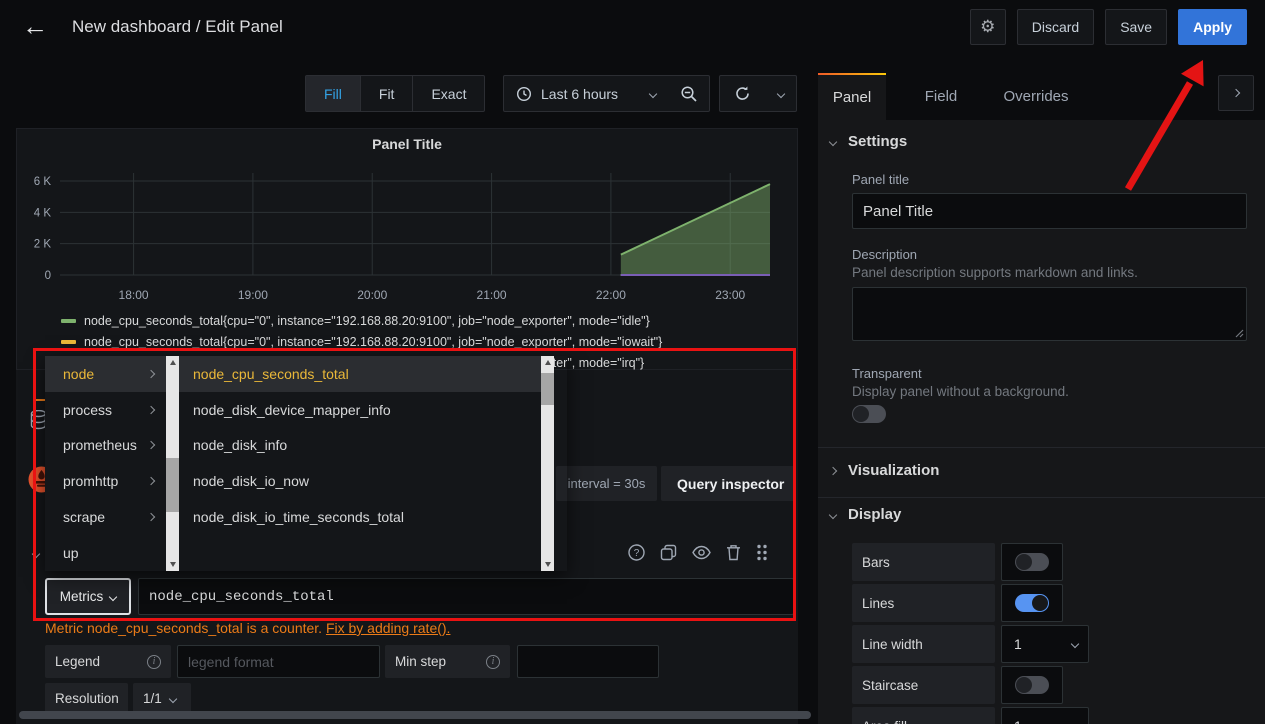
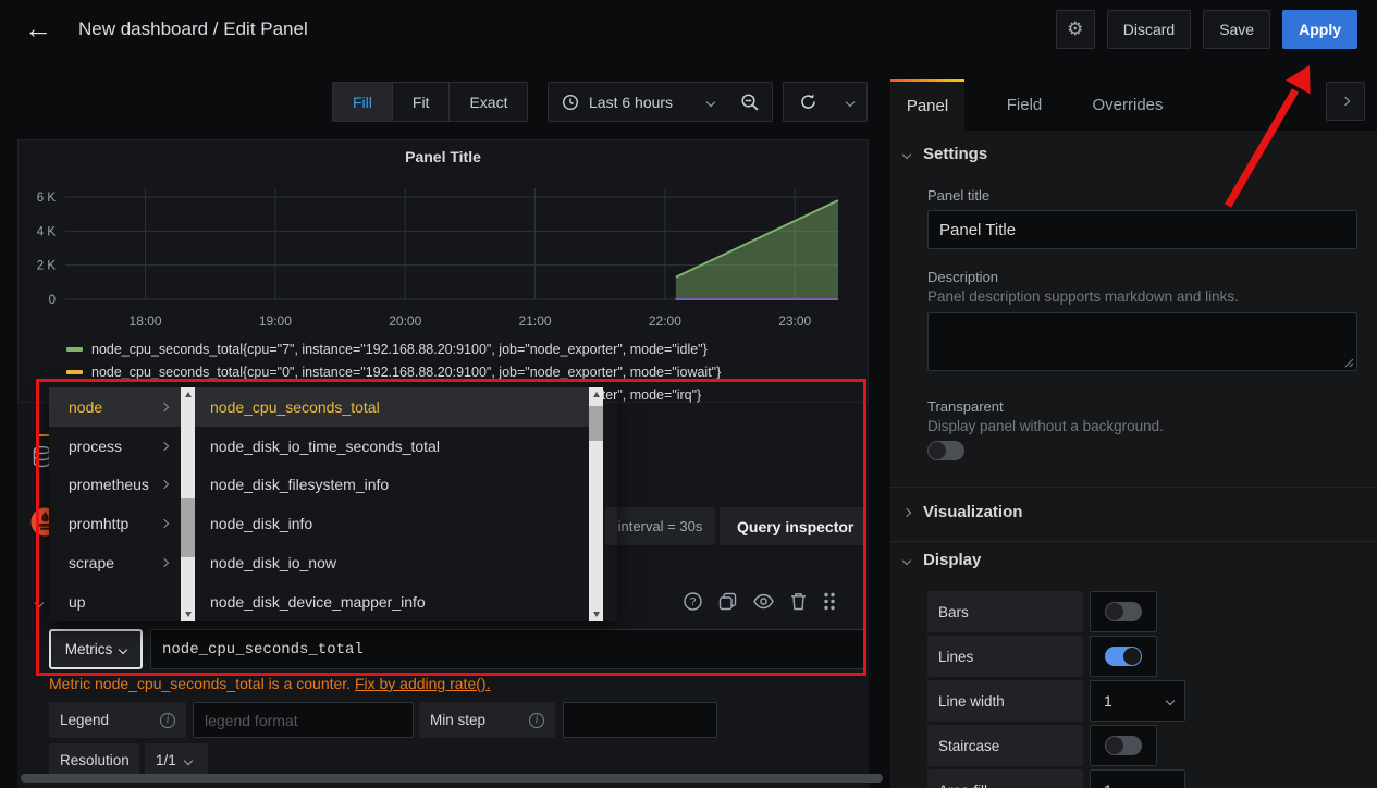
  ←
  New dashboard / Edit Panel
  ⚙
  Discard
  Save
  Apply
  Fill
  Fit
  Exact
  Last 6 hours
  Panel Title
  0
  2 K
  4 K
  6 K
  18:00
  19:00
  20:00
  21:00
  22:00
  23:00
- node_cpu_seconds_total{cpu="0", instance="192.168.88.20:9100", job="node_exporter", mode="idle"}
+ node_cpu_seconds_total{cpu="7", instance="192.168.88.20:9100", job="node_exporter", mode="idle"}
  node_cpu_seconds_total{cpu="0", instance="192.168.88.20:9100", job="node_exporter", mode="iowait"}
  interval = 30s
  Query inspector
  ?
  Metrics
  node_cpu_seconds_total
  Metric node_cpu_seconds_total is a counter. Fix by adding rate().
  Legend
  i
  legend format
  Min step
  i
  Resolution
  1/1
  node
  process
  prometheus
  promhttp
  scrape
  up
  node_cpu_seconds_total
- node_disk_device_mapper_info
+ node_disk_io_time_seconds_total
+ node_disk_filesystem_info
  node_disk_info
  node_disk_io_now
- node_disk_io_time_seconds_total
+ node_disk_device_mapper_info
  Panel
  Field
  Overrides
  Settings
  Panel title
  Panel Title
  Description
  Panel description supports markdown and links.
  Transparent
  Display panel without a background.
  Visualization
  Display
  Bars
  Lines
  Line width
  1
  Staircase
